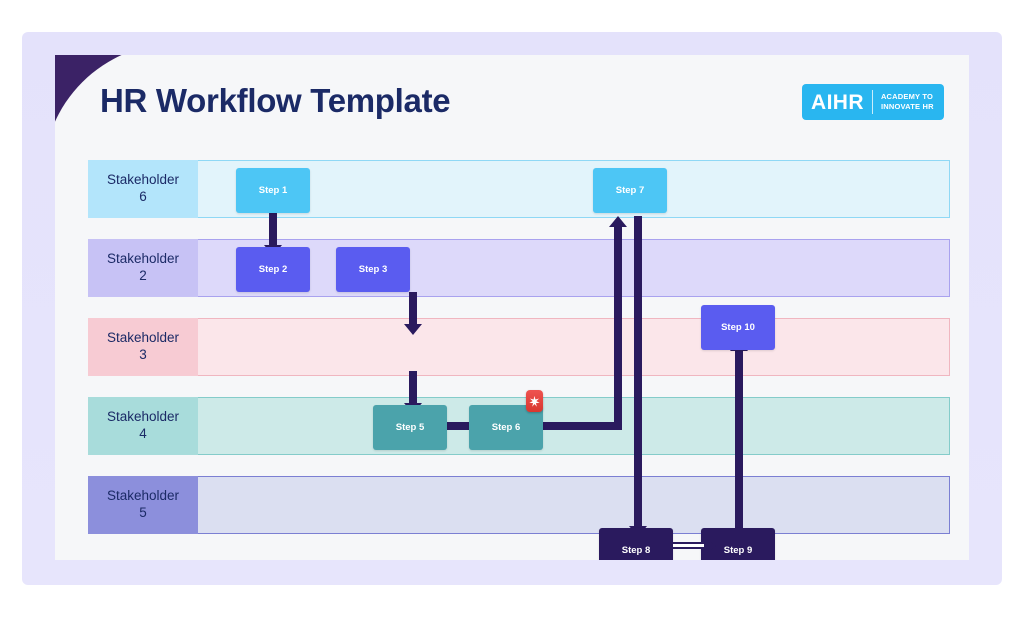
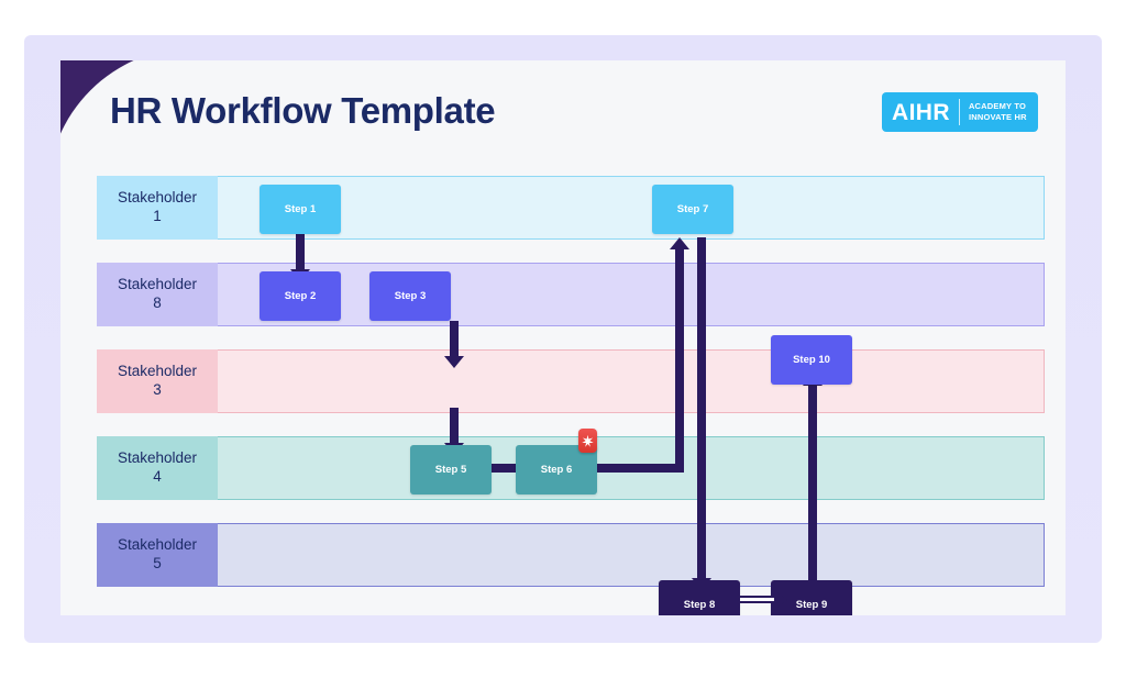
  HR Workflow Template
  AIHR
  ACADEMY TO
  INNOVATE HR
  Stakeholder
- 6
+ 1
  Stakeholder
- 2
+ 8
  Stakeholder
  3
  Stakeholder
  4
  Stakeholder
  5
  Step 1
  Step 2
  Step 3
  Step 5
  Step 6
  Step 7
  Step 8
  Step 9
  Step 10
